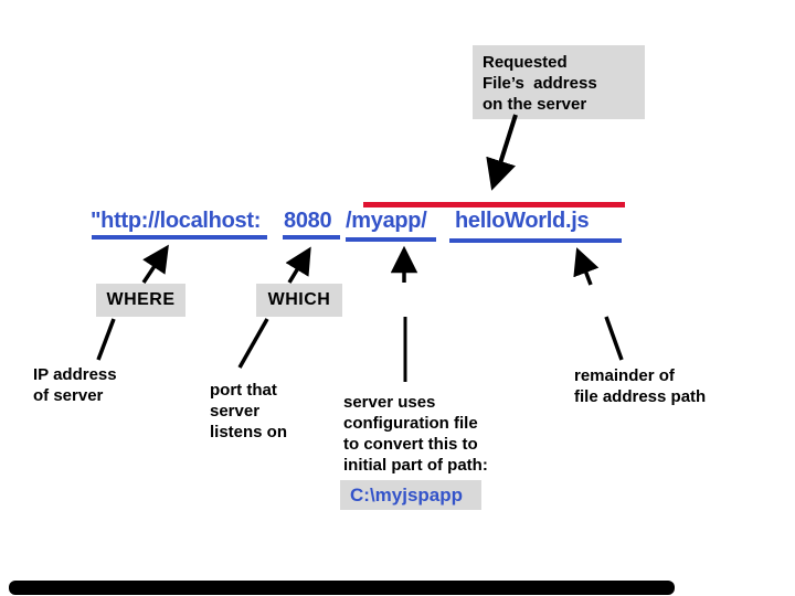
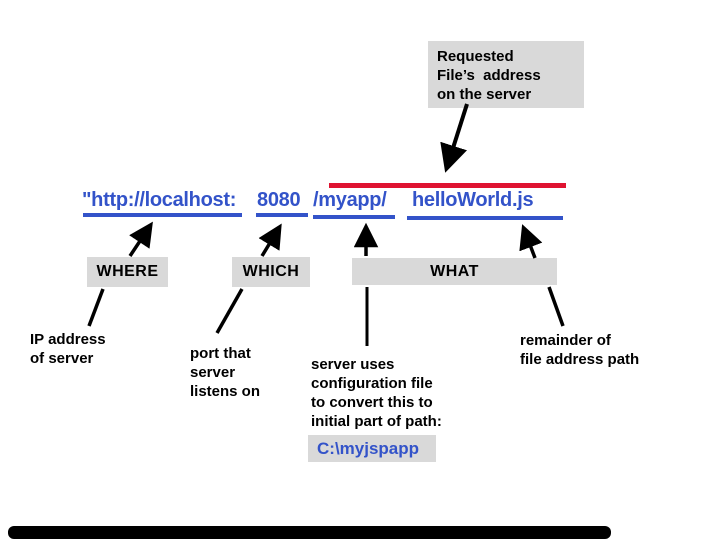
  Requested
  File’s address
  on the server
  "http://localhost:
  8080
  /myapp/
  helloWorld.js
  WHERE
  WHICH
+ WHAT
  IP address
  of server
  port that
  server
  listens on
  server uses
  configuration file
  to convert this to
  initial part of path:
  remainder of
  file address path
  C:\myjspapp
